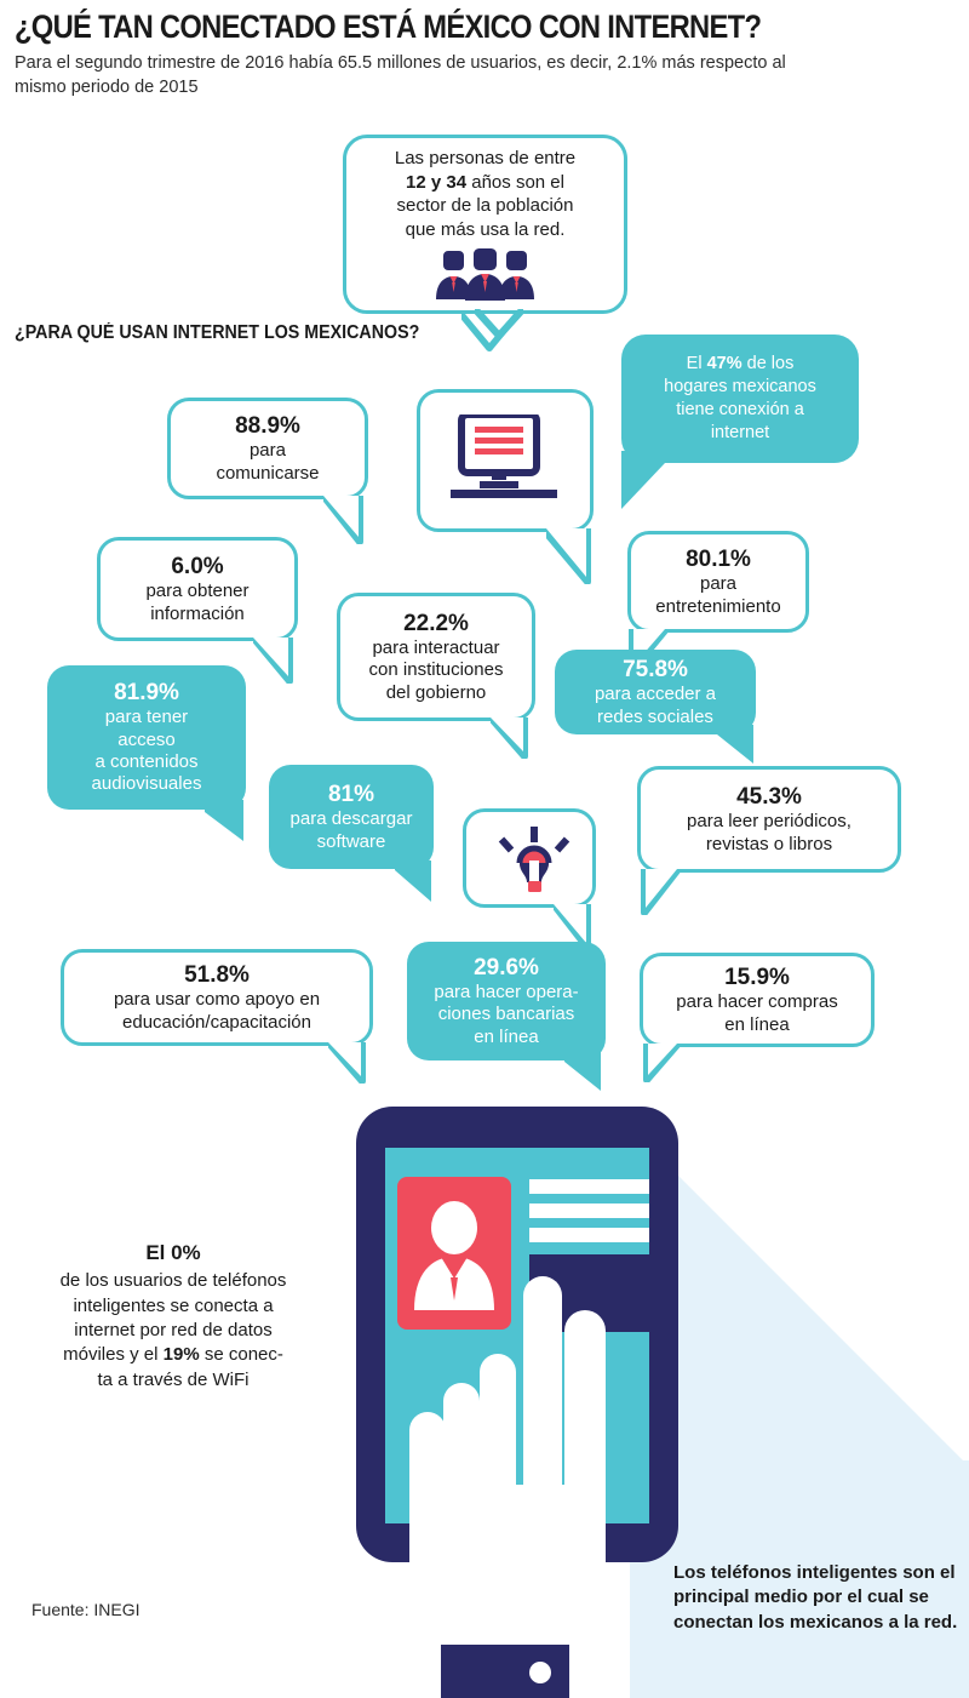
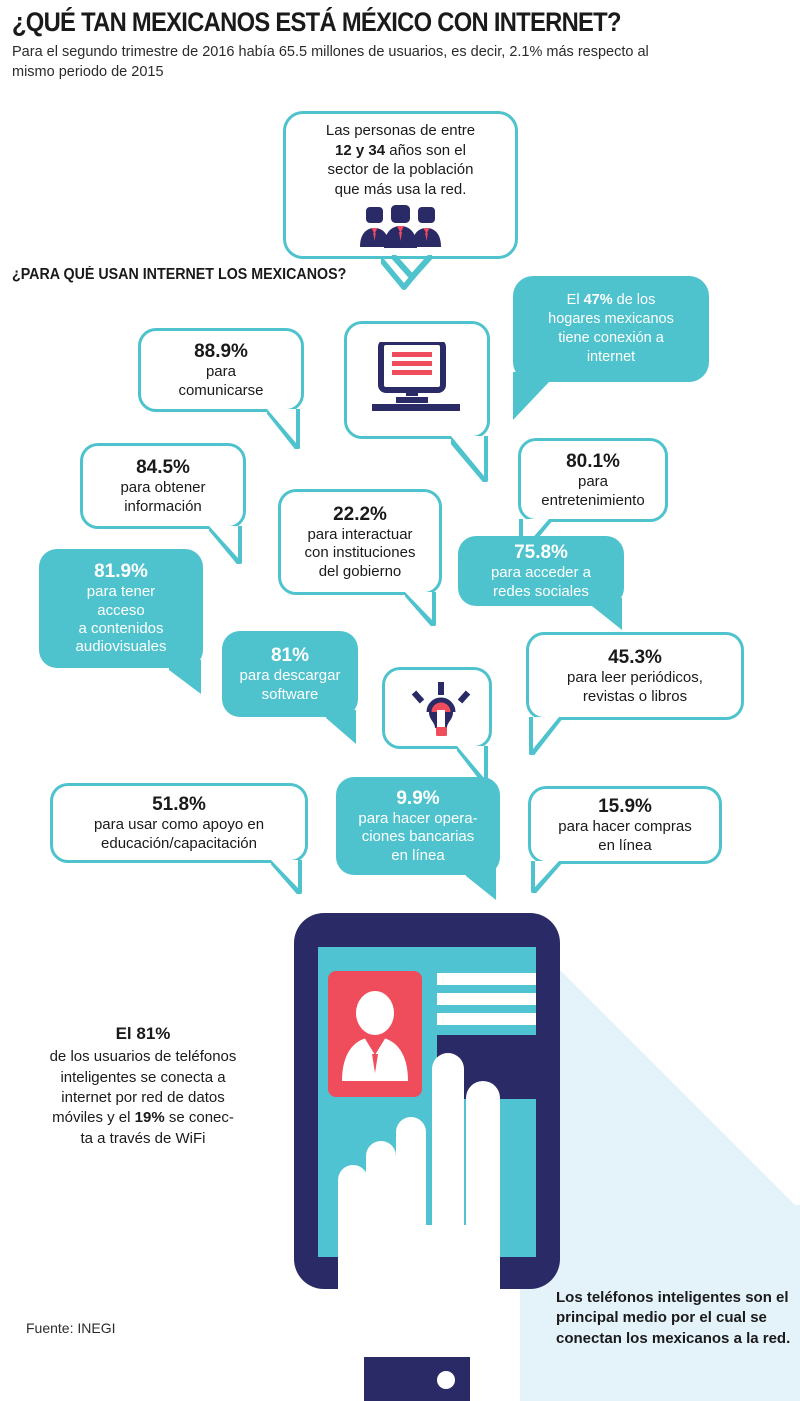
- ¿QUÉ TAN CONECTADO ESTÁ MÉXICO CON INTERNET?
+ ¿QUÉ TAN MEXICANOS ESTÁ MÉXICO CON INTERNET?
  Para el segundo trimestre de 2016 había 65.5 millones de usuarios, es decir, 2.1% más respecto al mismo periodo de 2015
  ¿PARA QUÉ USAN INTERNET LOS MEXICANOS?
  Las personas de entre
  12 y 34 años son el
  sector de la población
  que más usa la red.
  El 47% de los
  hogares mexicanos
  tiene conexión a
  internet
  88.9%
  para
  comunicarse
- 6.0%
+ 84.5%
  para obtener
  información
  80.1%
  para
  entretenimiento
  81.9%
  para tener
  acceso
  a contenidos
  audiovisuales
  22.2%
  para interactuar
  con instituciones
  del gobierno
  75.8%
  para acceder a
  redes sociales
  81%
  para descargar
  software
  45.3%
  para leer periódicos,
  revistas o libros
  51.8%
  para usar como apoyo en
  educación/capacitación
- 29.6%
+ 9.9%
  para hacer opera-
  ciones bancarias
  en línea
  15.9%
  para hacer compras
  en línea
- El 0%
+ El 81%
  de los usuarios de teléfonos
  inteligentes se conecta a
  internet por red de datos
  móviles y el 19% se conec-
  ta a través de WiFi
  Los teléfonos inteligentes son el principal medio por el cual se conectan los mexicanos a la red.
  Fuente: INEGI
